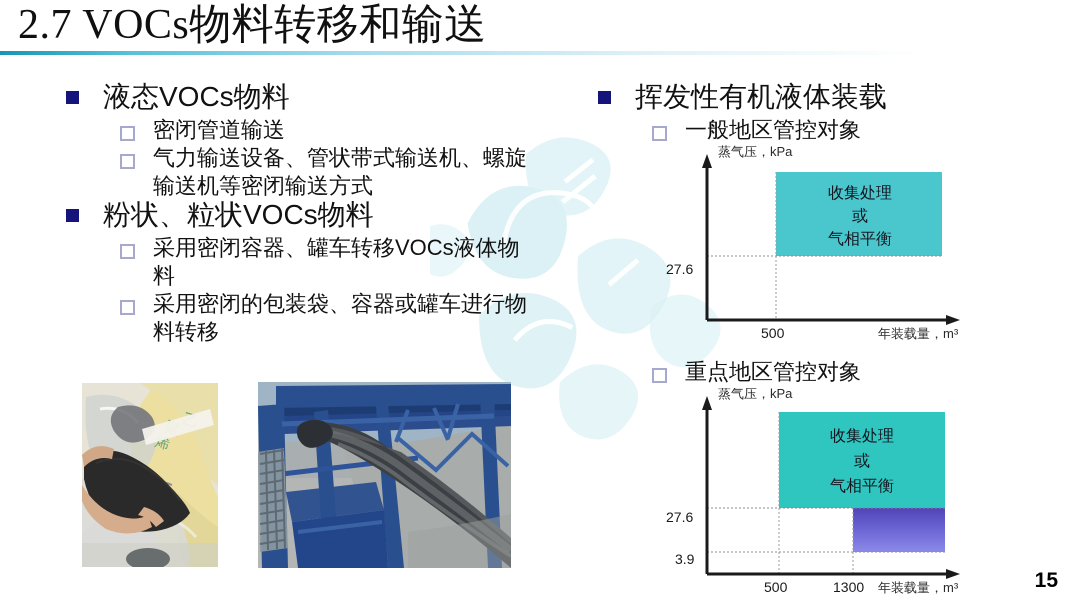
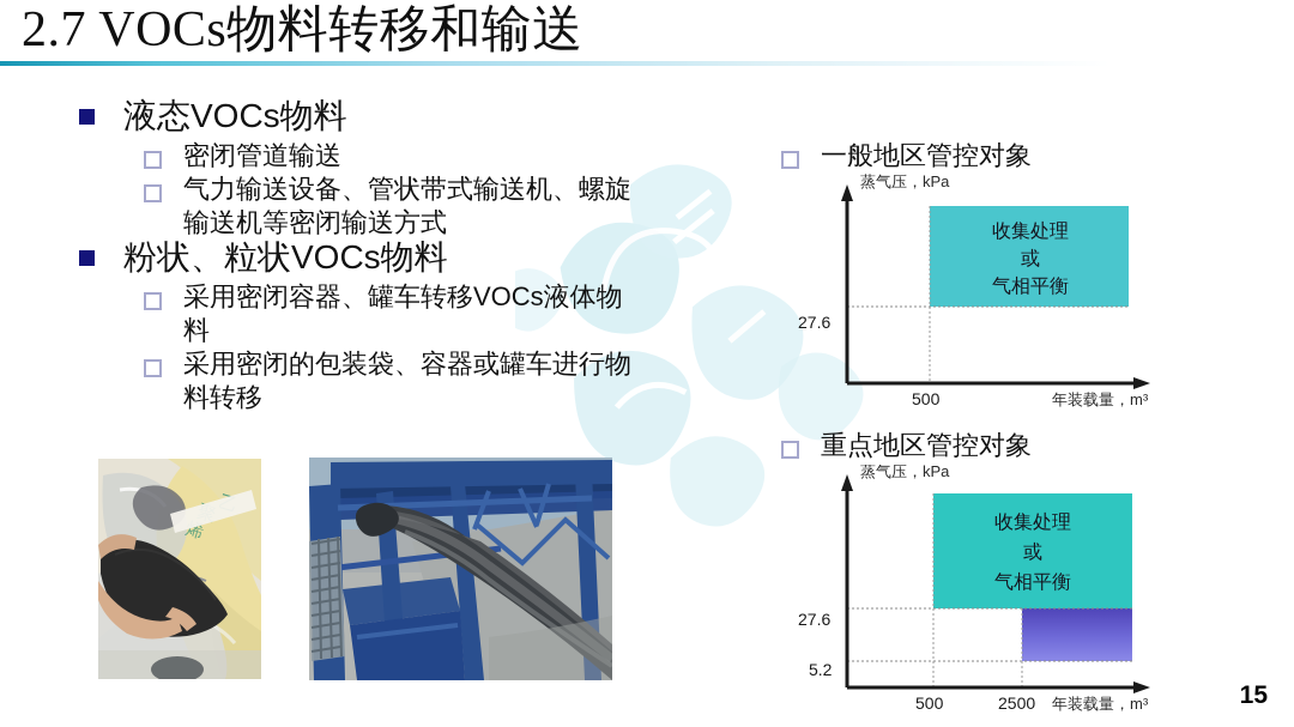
  2.7 VOCs物料转移和输送
  液态VOCs物料
  密闭管道输送
  气力输送设备、管状带式输送机、螺旋输送机等密闭输送方式
  粉状、粒状VOCs物料
  采用密闭容器、罐车转移VOCs液体物料
  采用密闭的包装袋、容器或罐车进行物料转移
- 挥发性有机液体装载
  一般地区管控对象
  蒸气压，kPa
  年装载量，m³
  27.6
  500
  收集处理
  或
  气相平衡
  重点地区管控对象
  蒸气压，kPa
  年装载量，m³
  27.6
- 3.9
+ 5.2
  500
- 1300
+ 2500
  收集处理
  或
  气相平衡
  15
